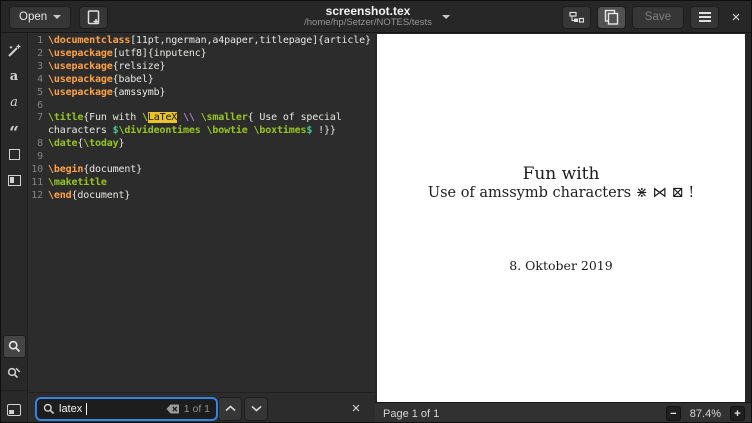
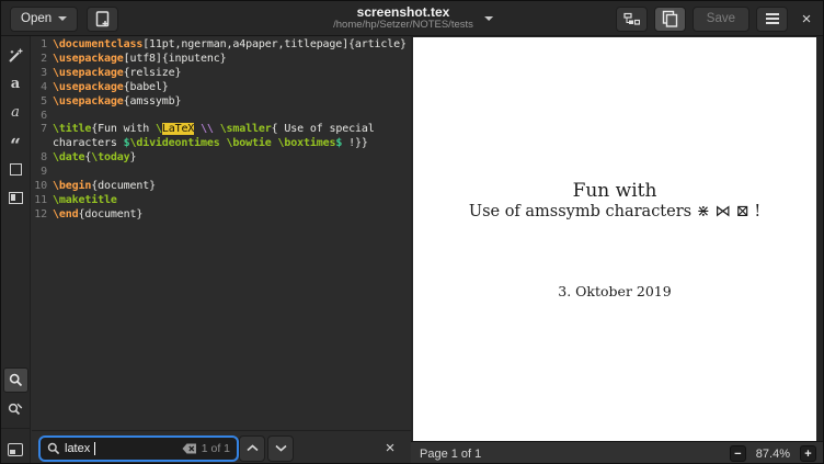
  Open
  screenshot.tex
  /home/hp/Setzer/NOTES/tests
  Save
  ×
  a
  a
  “
  1
  \documentclass[11pt,ngerman,a4paper,titlepage]{article}
  2
  \usepackage[utf8]{inputenc}
  3
  \usepackage{relsize}
  4
  \usepackage{babel}
  5
  \usepackage{amssymb}
  6
  7
  \title{Fun with \LaTeX \\ \smaller{ Use of special
  characters $\divideontimes \bowtie \boxtimes$ !}}
  8
  \date{\today}
  9
  10
  \begin{document}
  11
  \maketitle
  12
  \end{document}
  latex
  1 of 1
  ×
  Fun with
  Use of amssymb characters ⋇ ⋈ ⊠ !
- 8. Oktober 2019
+ 3. Oktober 2019
  Page 1 of 1
  −
  87.4%
  +
